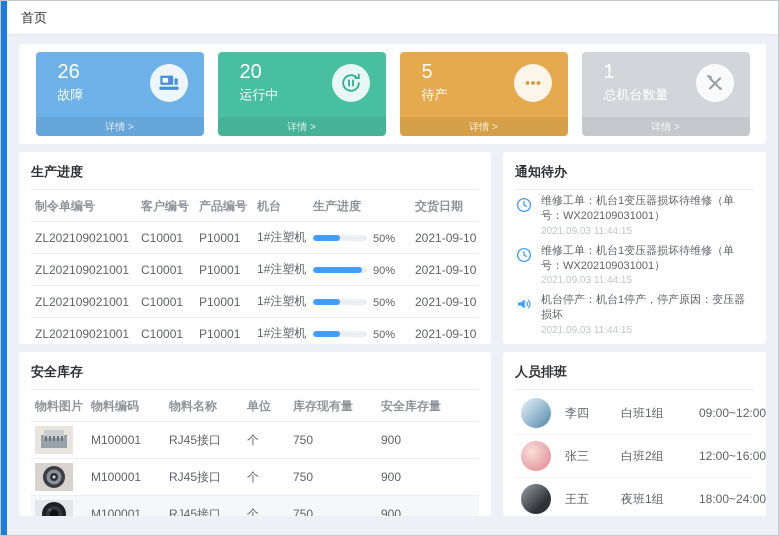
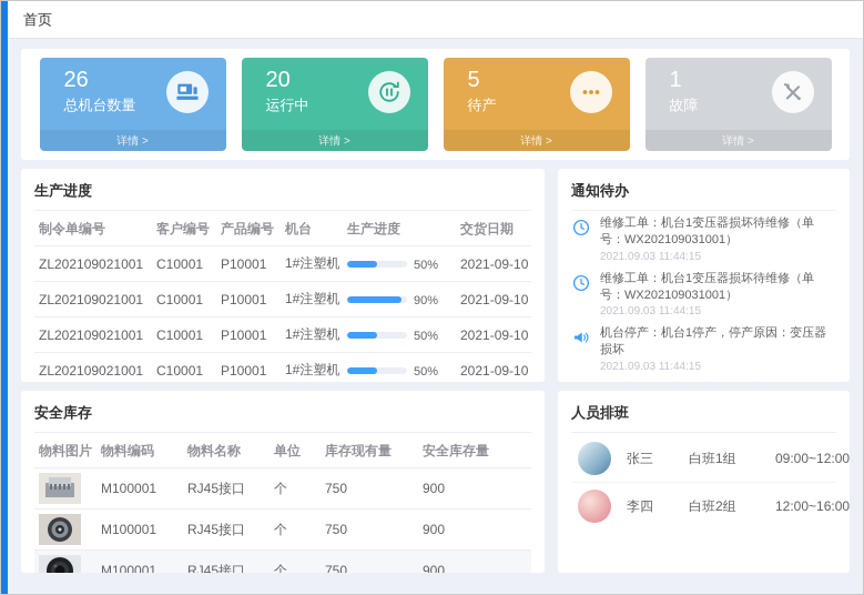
  首页
  26
- 故障
+ 总机台数量
  详情 >
  20
  运行中
  详情 >
  5
  待产
  详情 >
  1
- 总机台数量
+ 故障
  详情 >
  生产进度
  制令单编号	客户编号	产品编号	机台	生产进度	交货日期
  ZL202109021001	C10001	P10001	1#注塑机	50%	2021-09-10
  ZL202109021001	C10001	P10001	1#注塑机	90%	2021-09-10
  ZL202109021001	C10001	P10001	1#注塑机	50%	2021-09-10
  ZL202109021001	C10001	P10001	1#注塑机	50%	2021-09-10
  通知待办
  维修工单：机台1变压器损坏待维修（单号：WX202109031001）
  2021.09.03 11:44:15
  维修工单：机台1变压器损坏待维修（单号：WX202109031001）
  2021.09.03 11:44:15
  机台停产：机台1停产，停产原因：变压器损坏
  2021.09.03 11:44:15
  安全库存
  物料图片	物料编码	物料名称	单位	库存现有量	安全库存量
  	M100001	RJ45接口	个	750	900
  	M100001	RJ45接口	个	750	900
  	M100001	RJ45接口	个	750	900
  人员排班
- 李四
+ 张三
  白班1组
  09:00~12:00
- 张三
+ 李四
  白班2组
  12:00~16:00
- 王五
- 夜班1组
- 18:00~24:00
